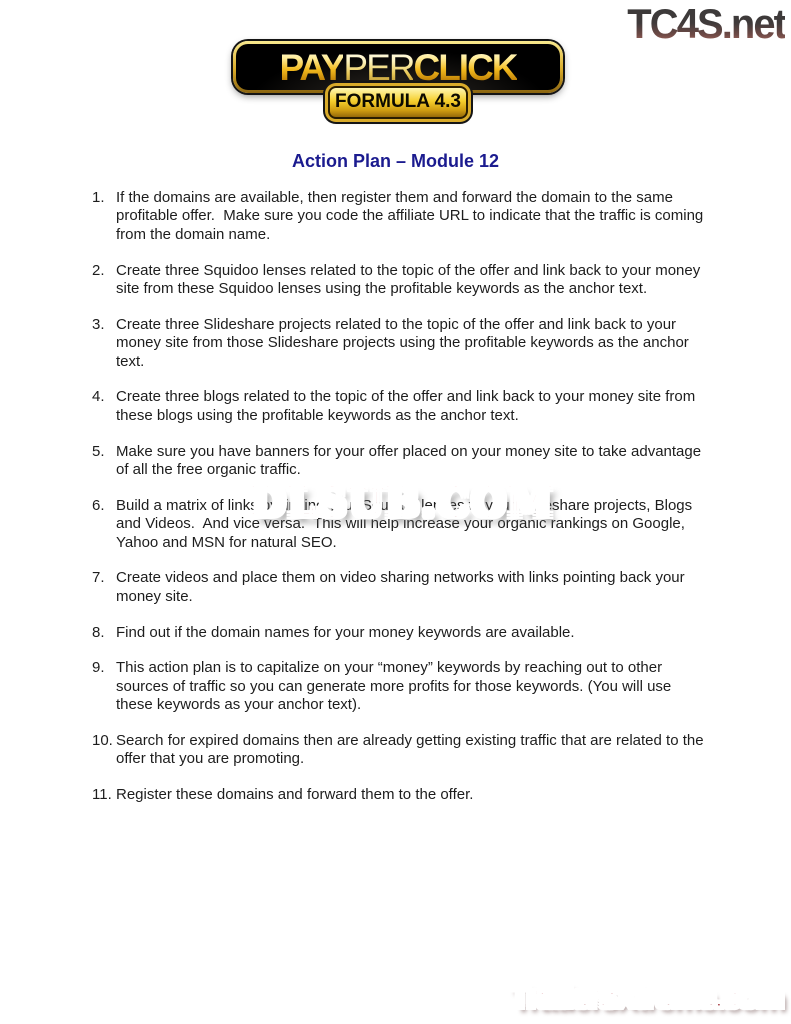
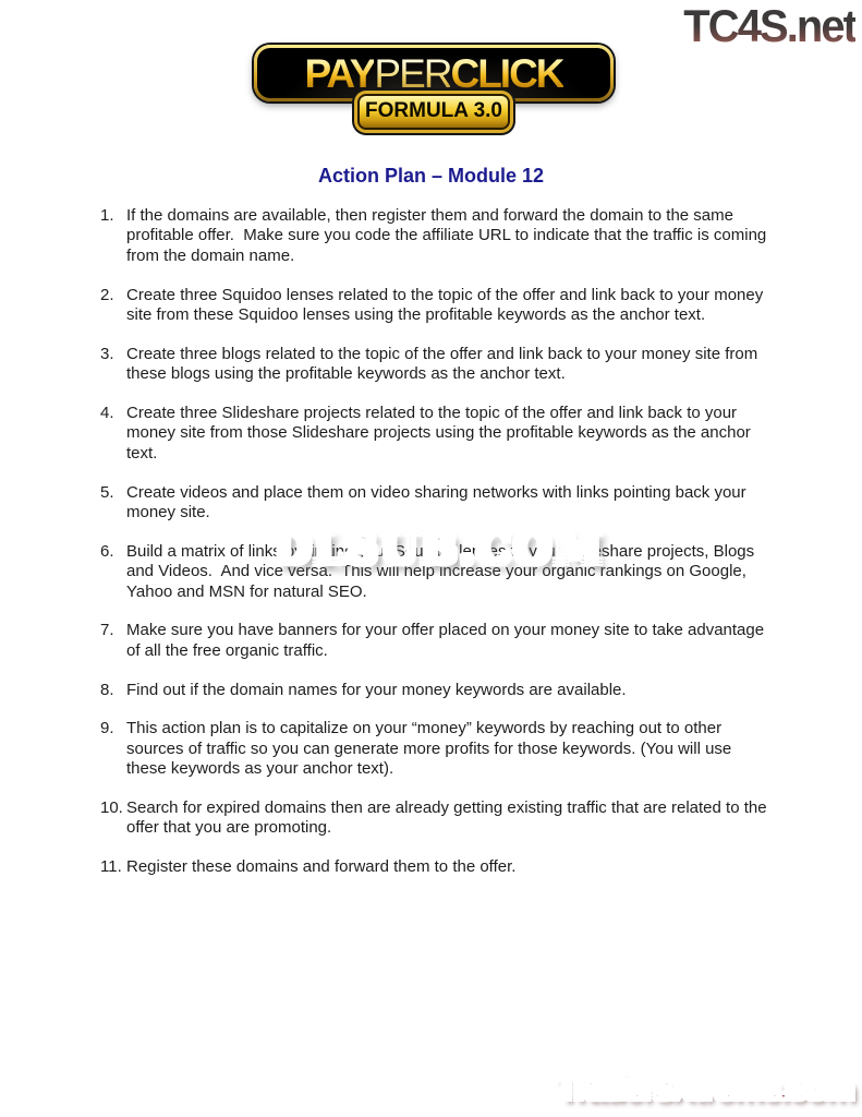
  TC4S.net
  PAYPERCLICK
- FORMULA 4.3
+ FORMULA 3.0
  Action Plan – Module 12
  1.
  If the domains are available, then register them and forward the domain to the same profitable offer. Make sure you code the affiliate URL to indicate that the traffic is coming from the domain name.
  2.
  Create three Squidoo lenses related to the topic of the offer and link back to your money site from these Squidoo lenses using the profitable keywords as the anchor text.
  3.
- Create three Slideshare projects related to the topic of the offer and link back to your money site from those Slideshare projects using the profitable keywords as the anchor text.
+ Create three blogs related to the topic of the offer and link back to your money site from these blogs using the profitable keywords as the anchor text.
  4.
- Create three blogs related to the topic of the offer and link back to your money site from these blogs using the profitable keywords as the anchor text.
+ Create three Slideshare projects related to the topic of the offer and link back to your money site from those Slideshare projects using the profitable keywords as the anchor text.
  5.
- Make sure you have banners for your offer placed on your money site to take advantage of all the free organic traffic.
+ Create videos and place them on video sharing networks with links pointing back your money site.
  6.
  Build a matrix of linkshare projects, Blogs and Videos. And vice versa. This will help increase your organic rankings on Google, Yahoo and MSN for natural SEO.
  7.
- Create videos and place them on video sharing networks with links pointing back your money site.
+ Make sure you have banners for your offer placed on your money site to take advantage of all the free organic traffic.
  8.
  Find out if the domain names for your money keywords are available.
  9.
  This action plan is to capitalize on your “money” keywords by reaching out to other sources of traffic so you can generate more profits for those keywords. (You will use these keywords as your anchor text).
  10.
  Search for expired domains then are already getting existing traffic that are related to the offer that you are promoting.
  11.
  Register these domains and forward them to the offer.
  DLSUB.COM
  TradersXtreme.com
